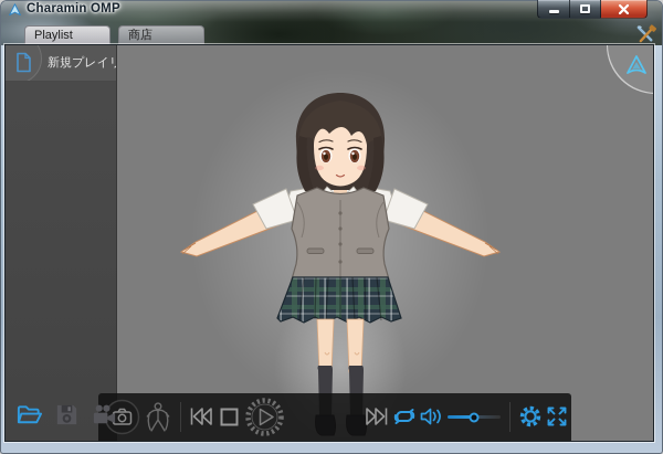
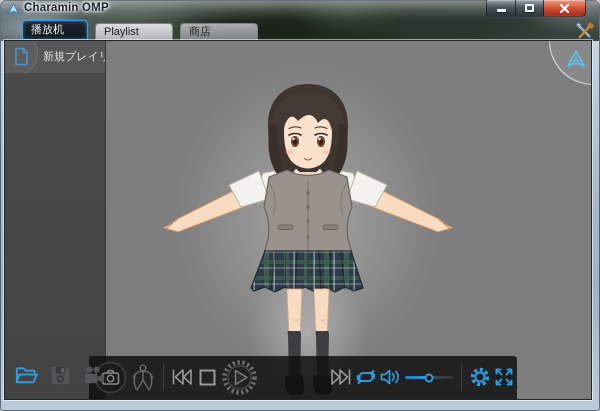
  Charamin OMP
+ 播放机
  Playlist
  商店
  新規プレイリ
